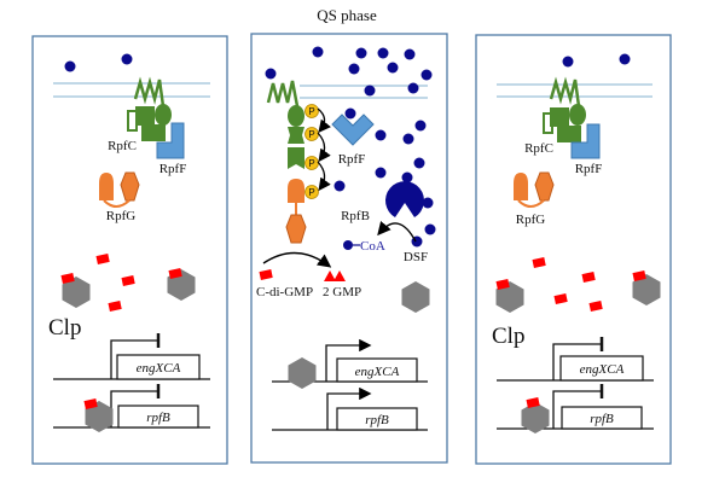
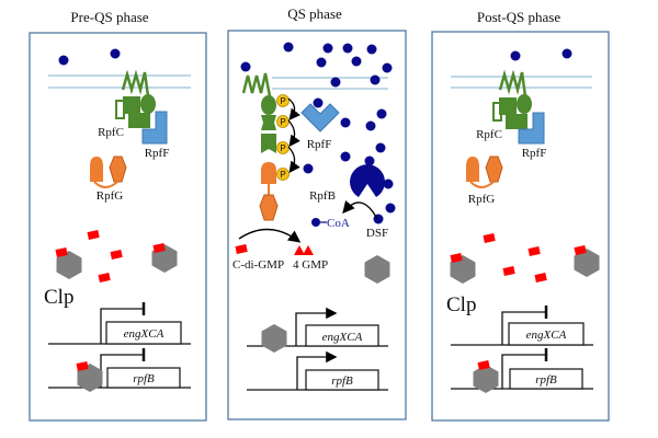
+ Pre-QS phase
  RpfC
  RpfF
  RpfG
  Clp
  engXCA
  rpfB
  QS phase
  P
  P
  P
  P
  RpfF
  RpfB
  CoA
  DSF
  C-di-GMP
- 2 GMP
+ 4 GMP
  engXCA
  rpfB
+ Post-QS phase
  RpfC
  RpfF
  RpfG
  Clp
  engXCA
  rpfB
